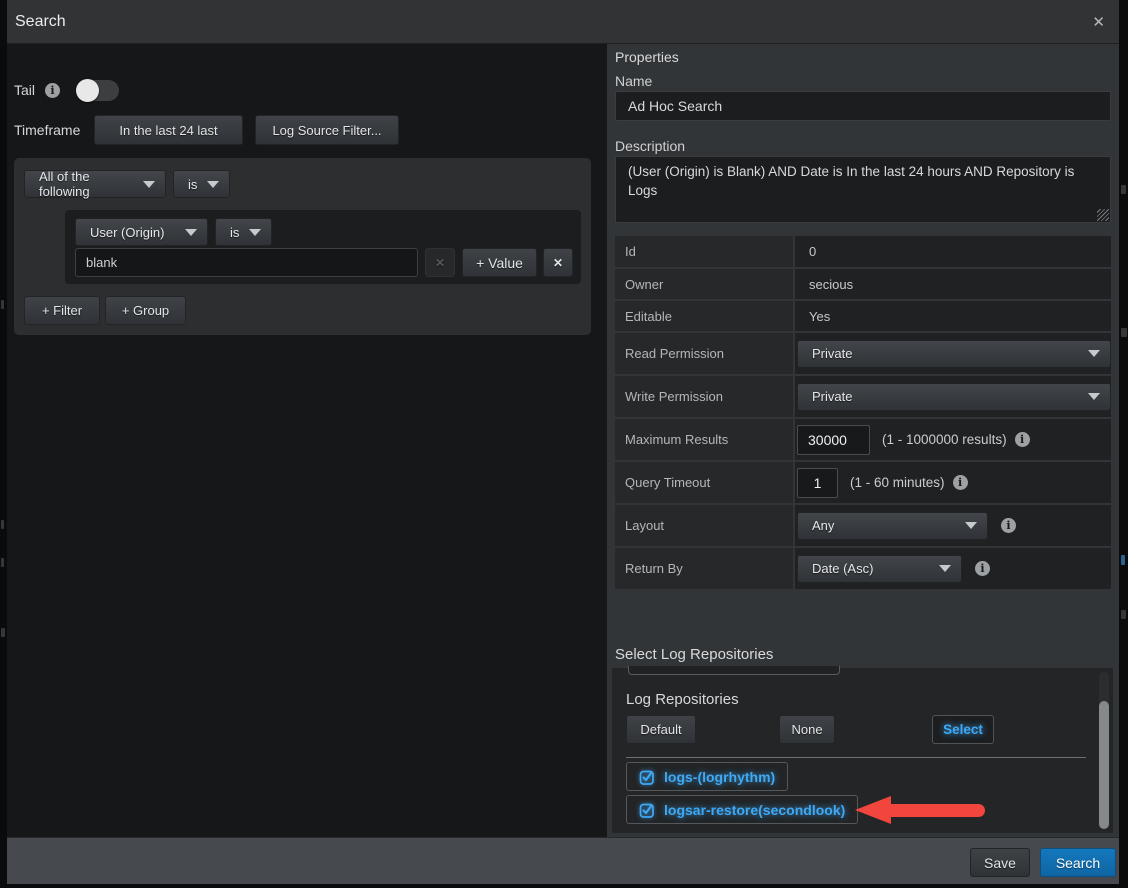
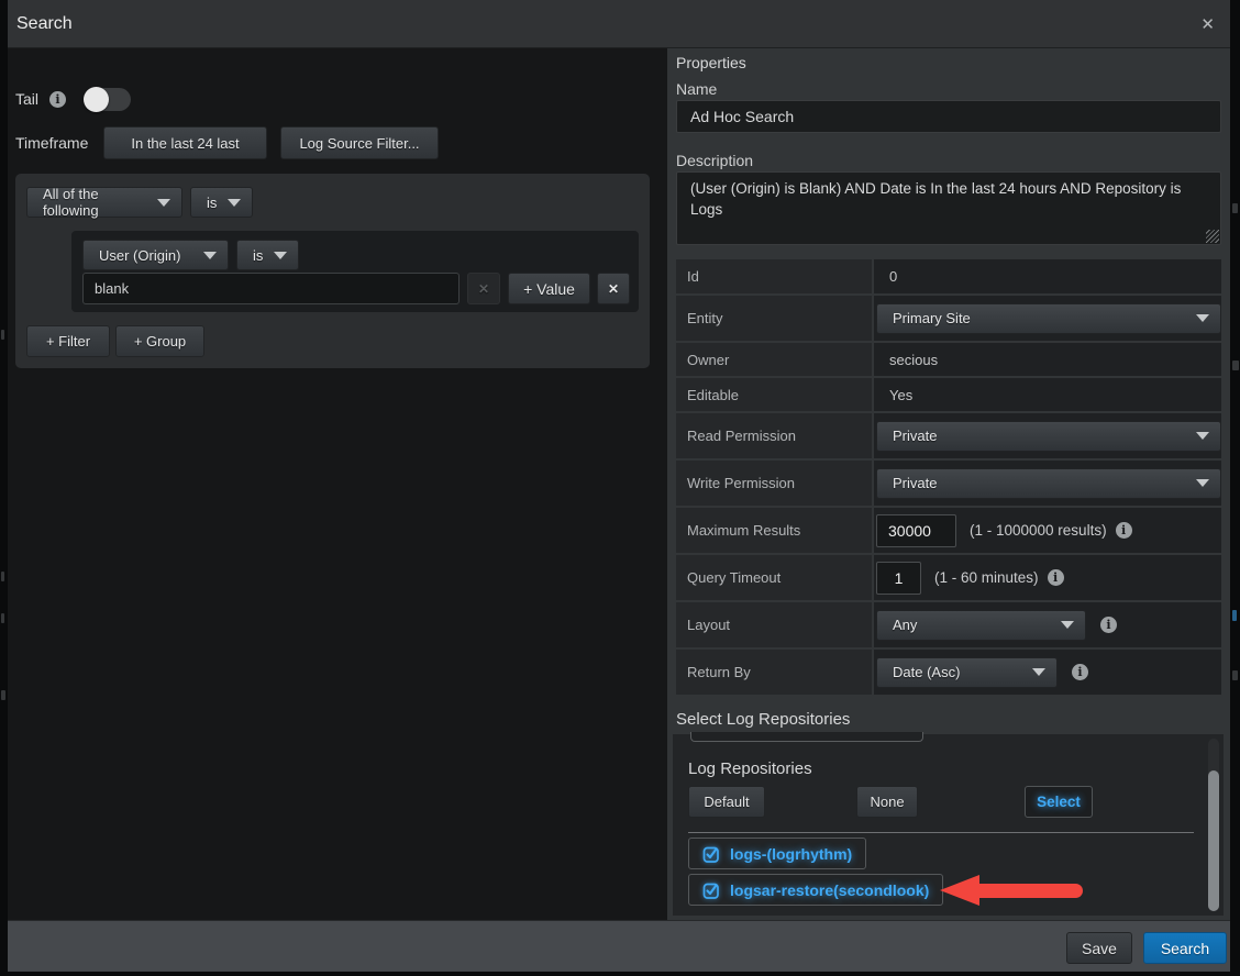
  Search
  ✕
  Tail
  i
  Timeframe
  In the last 24 last
  Log Source Filter...
  All of the following
  is
  User (Origin)
  is
  blank
  ✕
  + Value
  ✕
  + Filter
  + Group
  Properties
  Name
  Ad Hoc Search
  Description
  Id
  0
+ Entity
+ Primary Site
  Owner
  secious
  Editable
  Yes
  Read Permission
  Private
  Write Permission
  Private
  Maximum Results
  30000
  (1 - 1000000 results)
  i
  Query Timeout
  1
  (1 - 60 minutes)
  i
  Layout
  Any
  i
  Return By
  Date (Asc)
  i
  Select Log Repositories
  Log Repositories
  Default
  None
  Select
  logs-(logrhythm)
  logsar-restore(secondlook)
  Save
  Search
